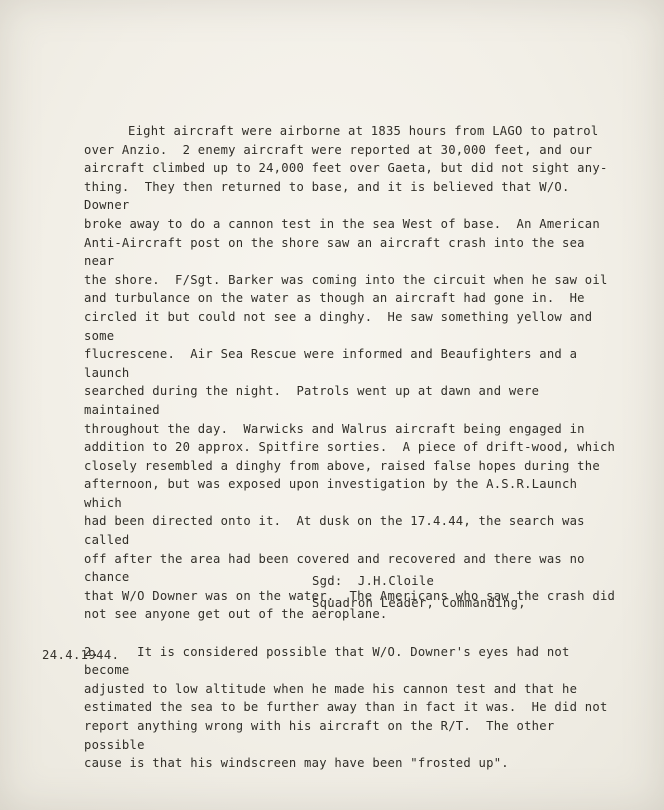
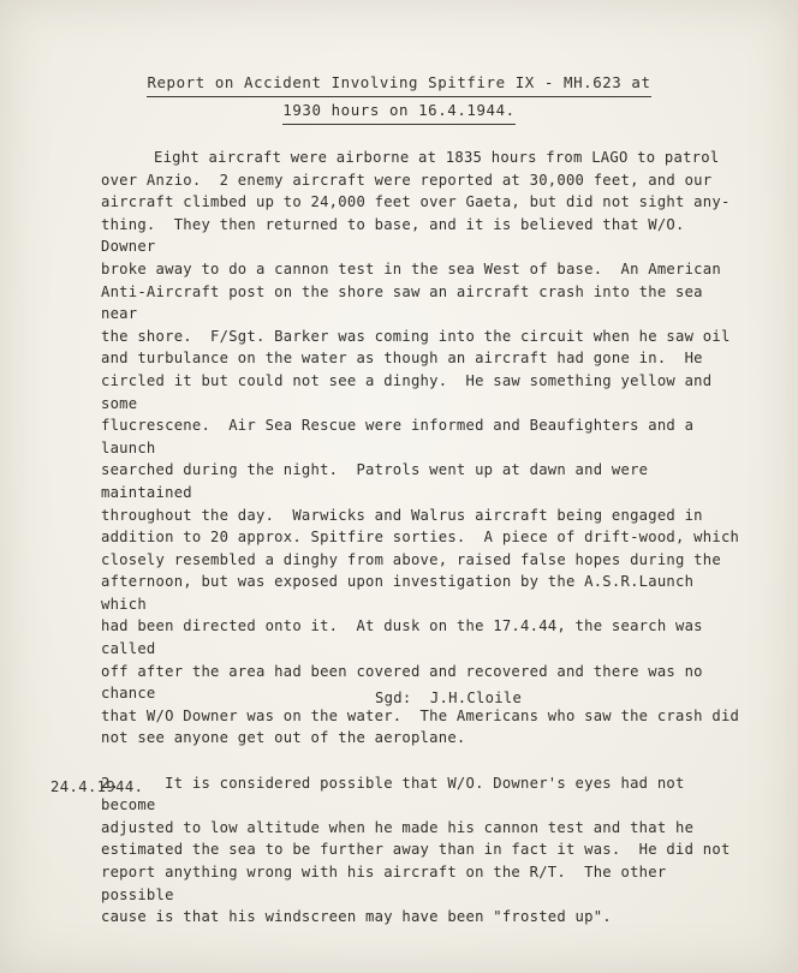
+ Report on Accident Involving Spitfire IX - MH.623 at
+ 1930 hours on 16.4.1944.
  Eight aircraft were airborne at 1835 hours from LAGO to patrol
  over Anzio. 2 enemy aircraft were reported at 30,000 feet, and our
  aircraft climbed up to 24,000 feet over Gaeta, but did not sight any-
  thing. They then returned to base, and it is believed that W/O. Downer
  broke away to do a cannon test in the sea West of base. An American
  Anti-Aircraft post on the shore saw an aircraft crash into the sea near
  the shore. F/Sgt. Barker was coming into the circuit when he saw oil
  and turbulance on the water as though an aircraft had gone in. He
  circled it but could not see a dinghy. He saw something yellow and some
  flucrescene. Air Sea Rescue were informed and Beaufighters and a launch
  searched during the night. Patrols went up at dawn and were maintained
  throughout the day. Warwicks and Walrus aircraft being engaged in
  addition to 20 approx. Spitfire sorties. A piece of drift-wood, which
  closely resembled a dinghy from above, raised false hopes during the
  afternoon, but was exposed upon investigation by the A.S.R.Launch which
  had been directed onto it. At dusk on the 17.4.44, the search was called
  off after the area had been covered and recovered and there was no chance
  that W/O Downer was on the water. The Americans who saw the crash did
  not see anyone get out of the aeroplane.
  2. It is considered possible that W/O. Downer's eyes had not become
  adjusted to low altitude when he made his cannon test and that he
  estimated the sea to be further away than in fact it was. He did not
  report anything wrong with his aircraft on the R/T. The other possible
  cause is that his windscreen may have been "frosted up".
  Sgd: J.H.Cloile
- Squadron Leader, Commanding,
  24.4.1944.
